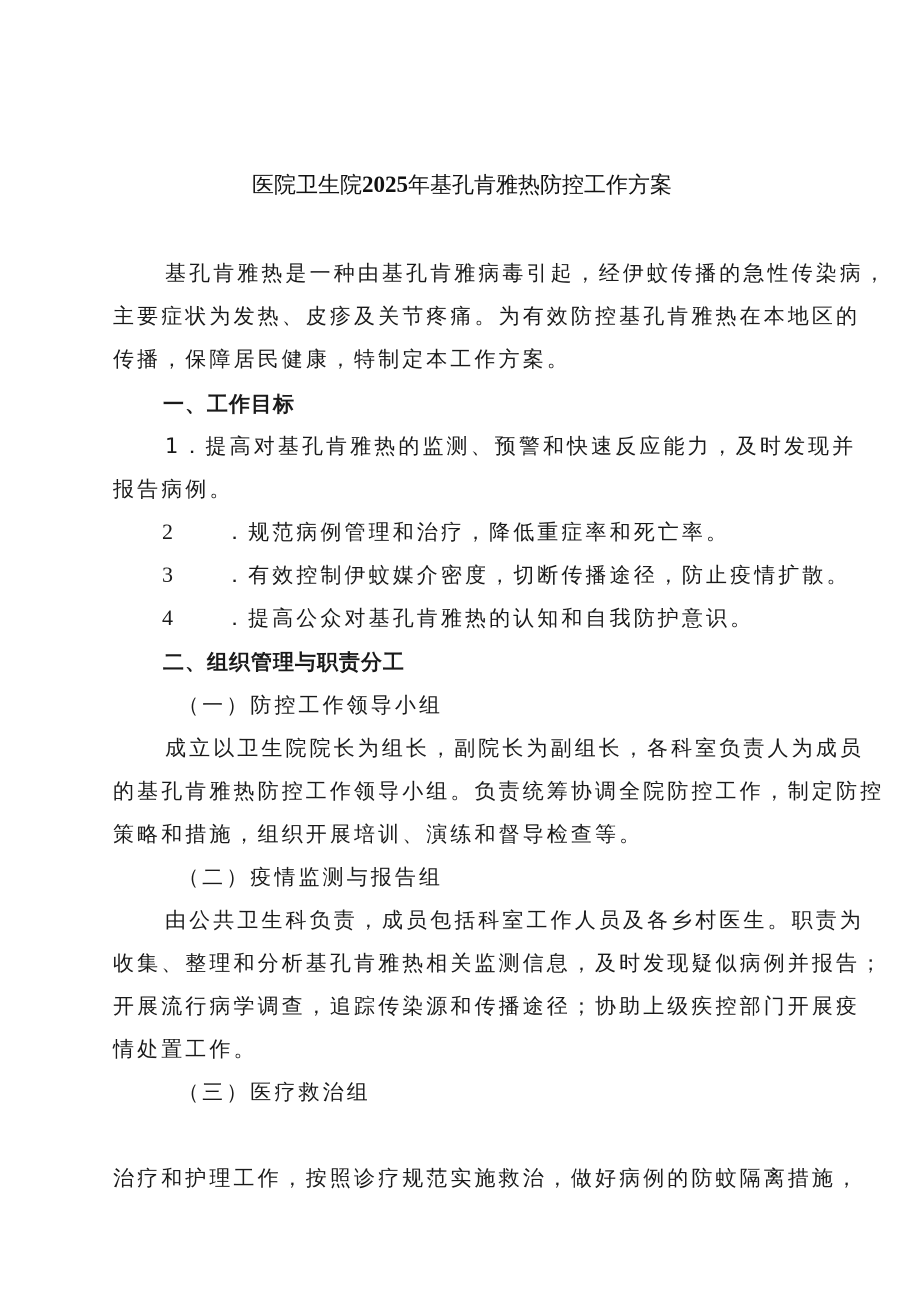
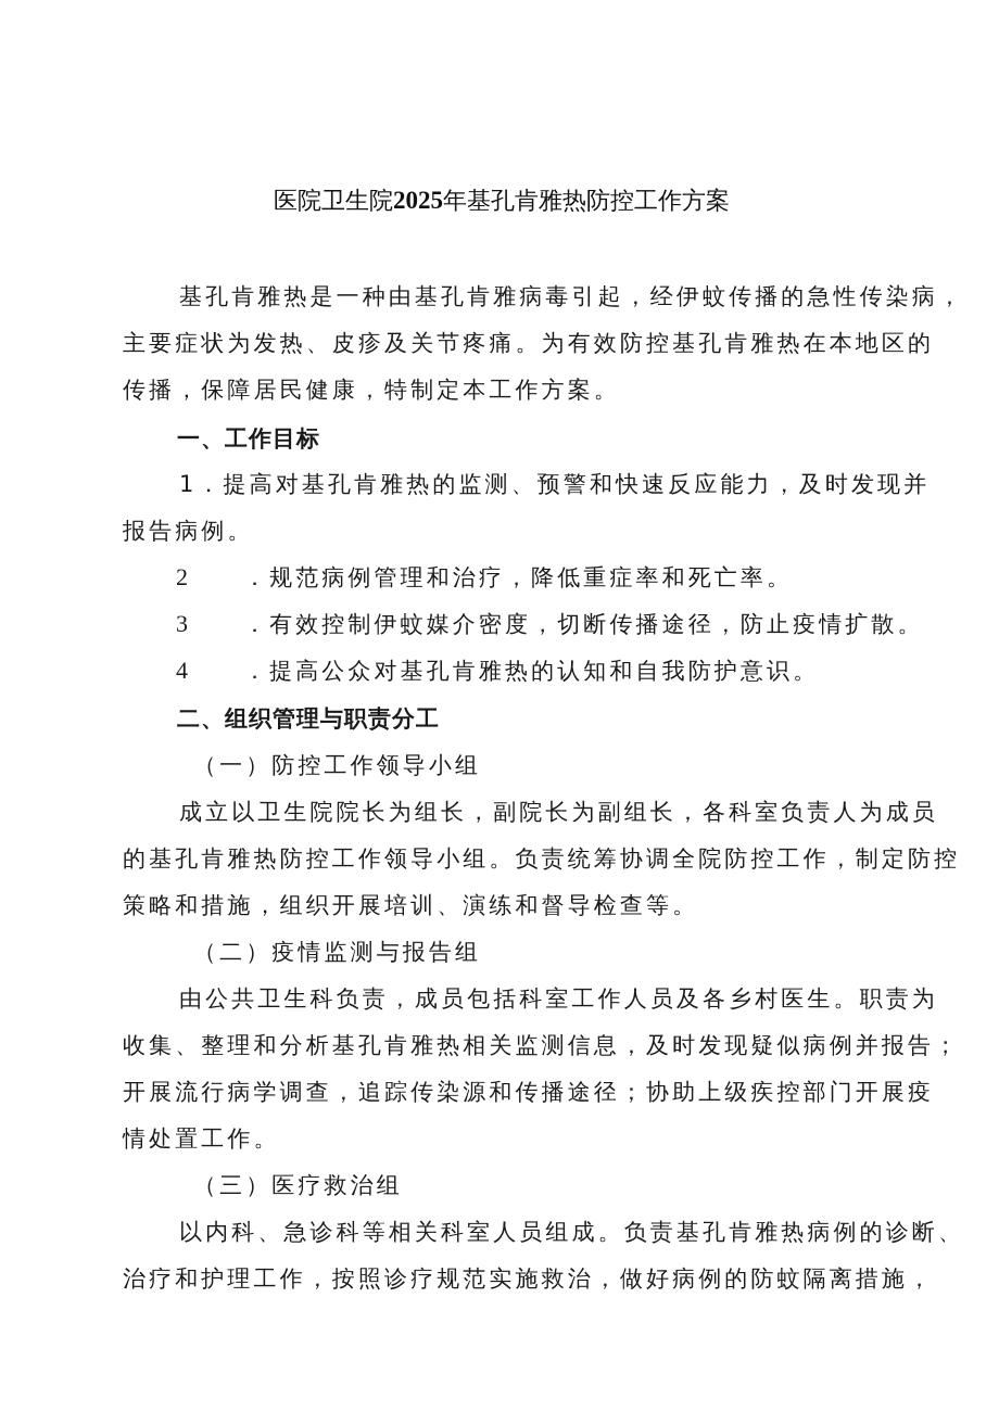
  医院卫生院2025年基孔肯雅热防控工作方案
  基孔肯雅热是一种由基孔肯雅病毒引起，经伊蚊传播的急性传染病，
  主要症状为发热、皮疹及关节疼痛。为有效防控基孔肯雅热在本地区的
  传播，保障居民健康，特制定本工作方案。
  一、工作目标
  1．提高对基孔肯雅热的监测、预警和快速反应能力，及时发现并
  报告病例。
  2 ．规范病例管理和治疗，降低重症率和死亡率。
  3 ．有效控制伊蚊媒介密度，切断传播途径，防止疫情扩散。
  4 ．提高公众对基孔肯雅热的认知和自我防护意识。
  二、组织管理与职责分工
  （一）防控工作领导小组
  成立以卫生院院长为组长，副院长为副组长，各科室负责人为成员
  的基孔肯雅热防控工作领导小组。负责统筹协调全院防控工作，制定防控
  策略和措施，组织开展培训、演练和督导检查等。
  （二）疫情监测与报告组
  由公共卫生科负责，成员包括科室工作人员及各乡村医生。职责为
  收集、整理和分析基孔肯雅热相关监测信息，及时发现疑似病例并报告；
  开展流行病学调查，追踪传染源和传播途径；协助上级疾控部门开展疫
  情处置工作。
  （三）医疗救治组
+ 以内科、急诊科等相关科室人员组成。负责基孔肯雅热病例的诊断、
  治疗和护理工作，按照诊疗规范实施救治，做好病例的防蚊隔离措施，
